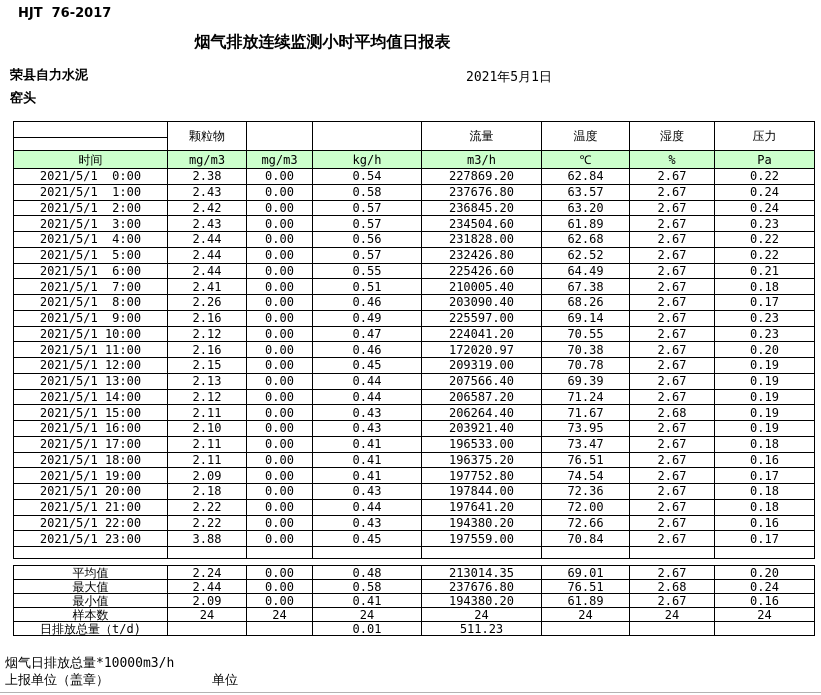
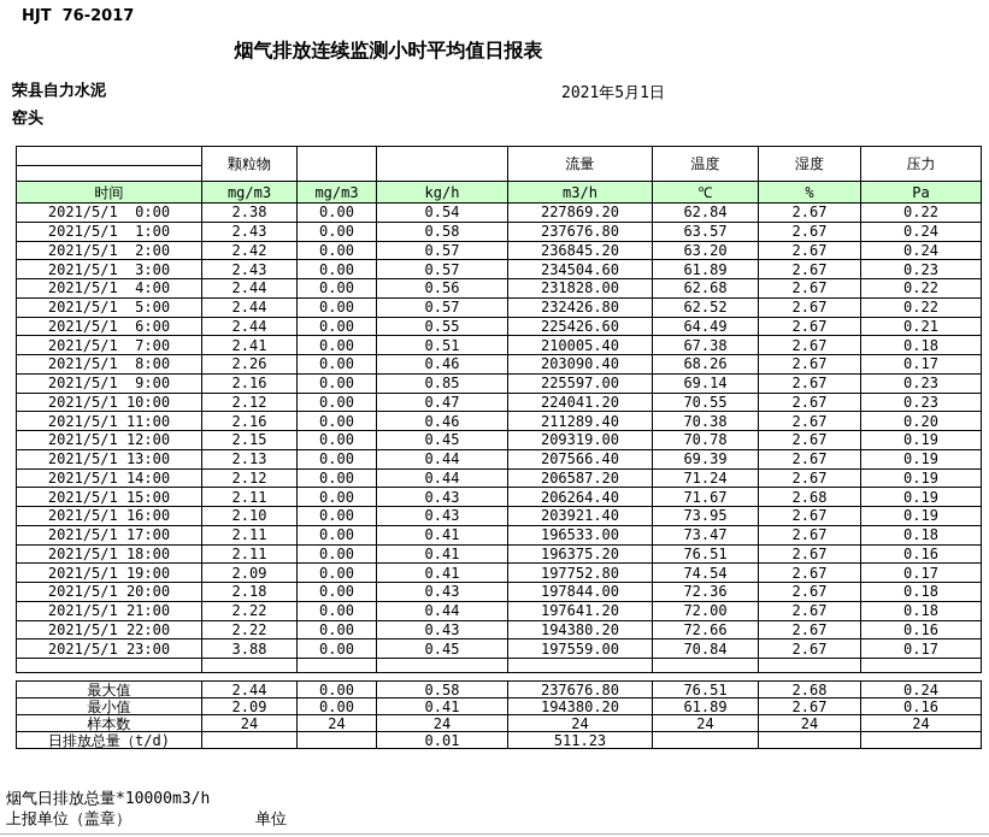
  HJT 76-2017
  烟气排放连续监测小时平均值日报表
  荣县自力水泥
  窑头
  2021年5月1日
  	颗粒物			流量	温度	湿度	压力
  时间	mg/m3	mg/m3	kg/h	m3/h	℃	%	Pa
  2021/5/1 0:00	2.38	0.00	0.54	227869.20	62.84	2.67	0.22
  2021/5/1 1:00	2.43	0.00	0.58	237676.80	63.57	2.67	0.24
  2021/5/1 2:00	2.42	0.00	0.57	236845.20	63.20	2.67	0.24
  2021/5/1 3:00	2.43	0.00	0.57	234504.60	61.89	2.67	0.23
  2021/5/1 4:00	2.44	0.00	0.56	231828.00	62.68	2.67	0.22
  2021/5/1 5:00	2.44	0.00	0.57	232426.80	62.52	2.67	0.22
  2021/5/1 6:00	2.44	0.00	0.55	225426.60	64.49	2.67	0.21
  2021/5/1 7:00	2.41	0.00	0.51	210005.40	67.38	2.67	0.18
  2021/5/1 8:00	2.26	0.00	0.46	203090.40	68.26	2.67	0.17
- 2021/5/1 9:00	2.16	0.00	0.49	225597.00	69.14	2.67	0.23
+ 2021/5/1 9:00	2.16	0.00	0.85	225597.00	69.14	2.67	0.23
  2021/5/1 10:00	2.12	0.00	0.47	224041.20	70.55	2.67	0.23
- 2021/5/1 11:00	2.16	0.00	0.46	172020.97	70.38	2.67	0.20
+ 2021/5/1 11:00	2.16	0.00	0.46	211289.40	70.38	2.67	0.20
  2021/5/1 12:00	2.15	0.00	0.45	209319.00	70.78	2.67	0.19
  2021/5/1 13:00	2.13	0.00	0.44	207566.40	69.39	2.67	0.19
  2021/5/1 14:00	2.12	0.00	0.44	206587.20	71.24	2.67	0.19
  2021/5/1 15:00	2.11	0.00	0.43	206264.40	71.67	2.68	0.19
  2021/5/1 16:00	2.10	0.00	0.43	203921.40	73.95	2.67	0.19
  2021/5/1 17:00	2.11	0.00	0.41	196533.00	73.47	2.67	0.18
  2021/5/1 18:00	2.11	0.00	0.41	196375.20	76.51	2.67	0.16
  2021/5/1 19:00	2.09	0.00	0.41	197752.80	74.54	2.67	0.17
  2021/5/1 20:00	2.18	0.00	0.43	197844.00	72.36	2.67	0.18
  2021/5/1 21:00	2.22	0.00	0.44	197641.20	72.00	2.67	0.18
  2021/5/1 22:00	2.22	0.00	0.43	194380.20	72.66	2.67	0.16
  2021/5/1 23:00	3.88	0.00	0.45	197559.00	70.84	2.67	0.17
- 平均值	2.24	0.00	0.48	213014.35	69.01	2.67	0.20
  最大值	2.44	0.00	0.58	237676.80	76.51	2.68	0.24
  最小值	2.09	0.00	0.41	194380.20	61.89	2.67	0.16
  样本数	24	24	24	24	24	24	24
  日排放总量（t/d)			0.01	511.23
  烟气日排放总量*10000m3/h
  上报单位（盖章）
  单位
